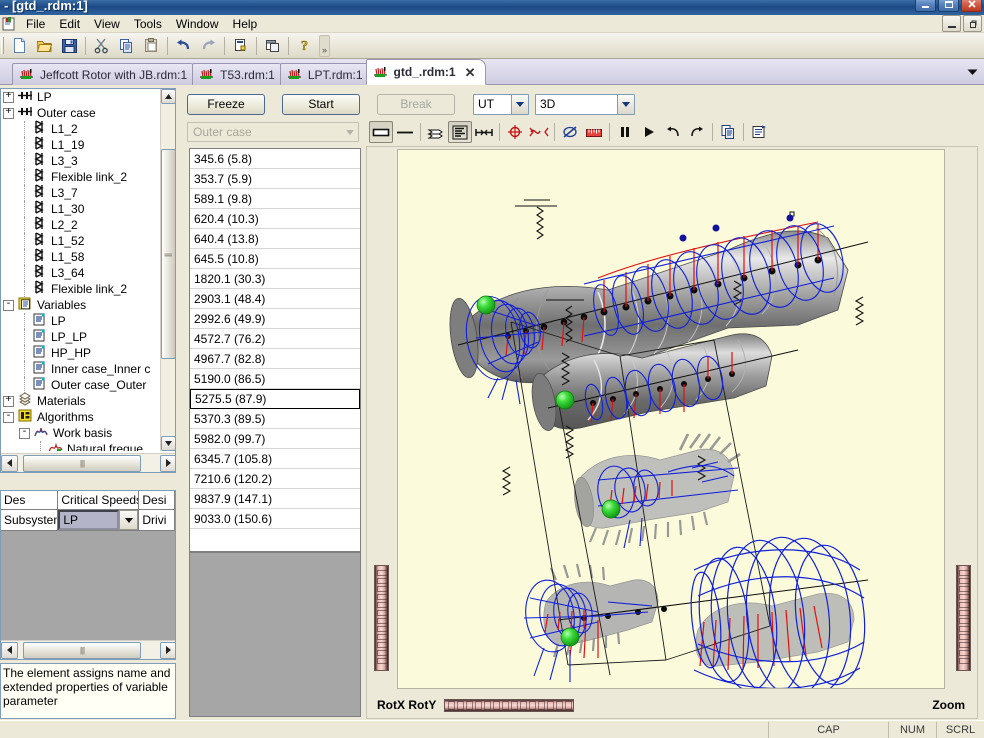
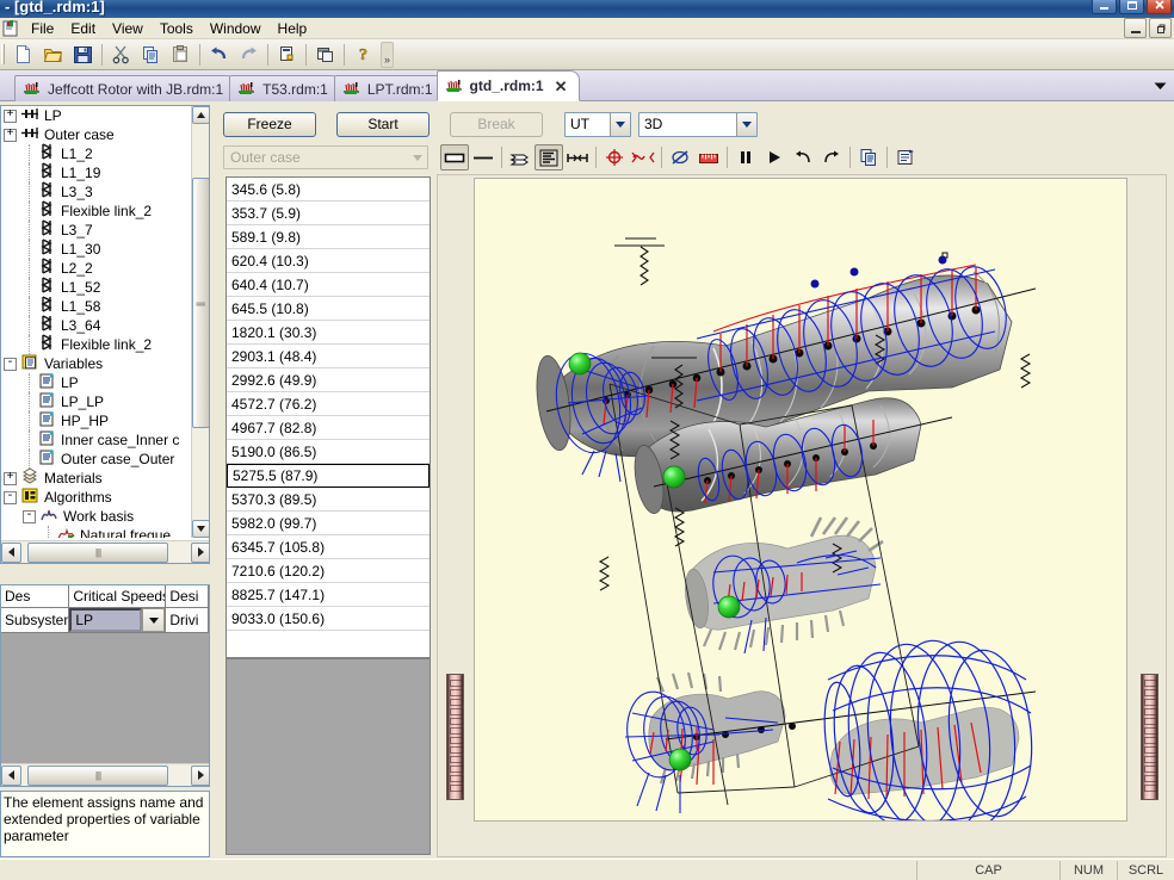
  - [gtd_.rdm:1]
  File
  Edit
  View
  Tools
  Window
  Help
  ?
  »
  Jeffcott Rotor with JB.rdm:1
  T53.rdm:1
  LPT.rdm:1
  gtd_.rdm:1
  ✕
  +
  LP
  +
  Outer case
  L1_2
  L1_19
  L3_3
  Flexible link_2
  L3_7
  L1_30
  L2_2
  L1_52
  L1_58
  L3_64
  Flexible link_2
  -
  Variables
  LP
  LP_LP
  HP_HP
  Inner case_Inner c
  Outer case_Outer
  +
  Materials
  -
  Algorithms
  -
  Work basis
  Natural freque
  ||||
  Des
  Critical Speeds
  Desi
  Subsyste
  LP
  Drivi
  ||||
  The element assigns name and extended properties of variable parameter
  Freeze
  Start
  Break
  UT
  3D
  Outer case
  345.6 (5.8)
  353.7 (5.9)
  589.1 (9.8)
  620.4 (10.3)
- 640.4 (13.8)
+ 640.4 (10.7)
  645.5 (10.8)
  1820.1 (30.3)
  2903.1 (48.4)
  2992.6 (49.9)
  4572.7 (76.2)
  4967.7 (82.8)
  5190.0 (86.5)
  5275.5 (87.9)
  5370.3 (89.5)
  5982.0 (99.7)
  6345.7 (105.8)
  7210.6 (120.2)
- 9837.9 (147.1)
+ 8825.7 (147.1)
  9033.0 (150.6)
- RotX RotY
- Zoom
  CAP
  NUM
  SCRL
